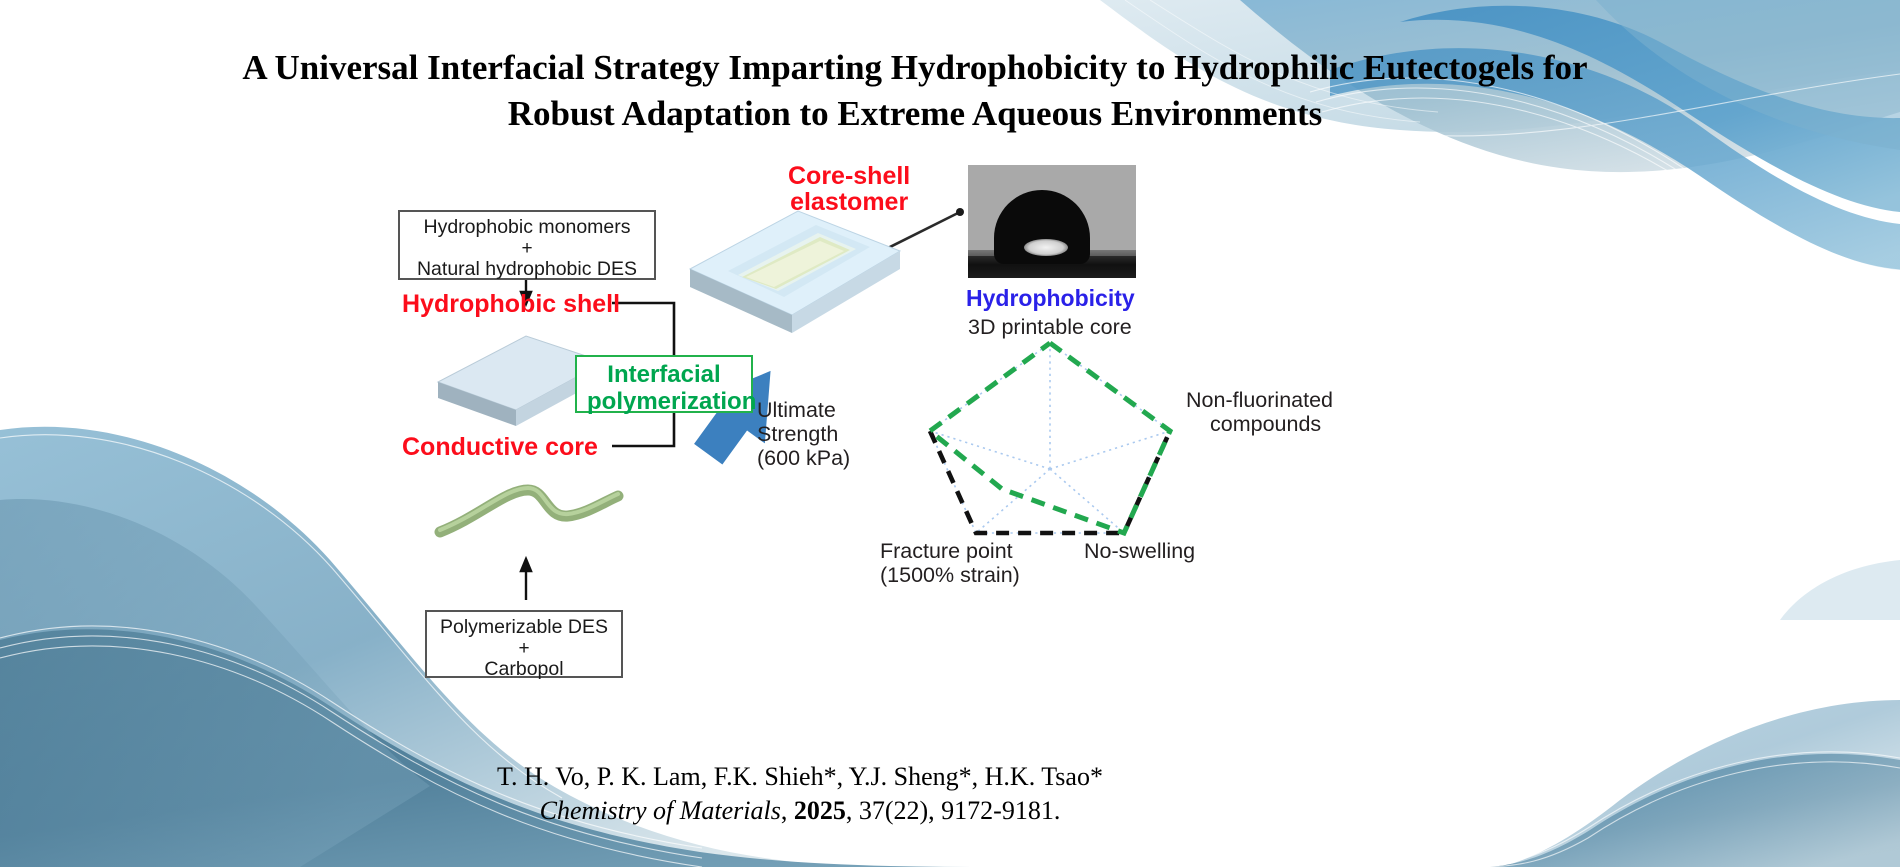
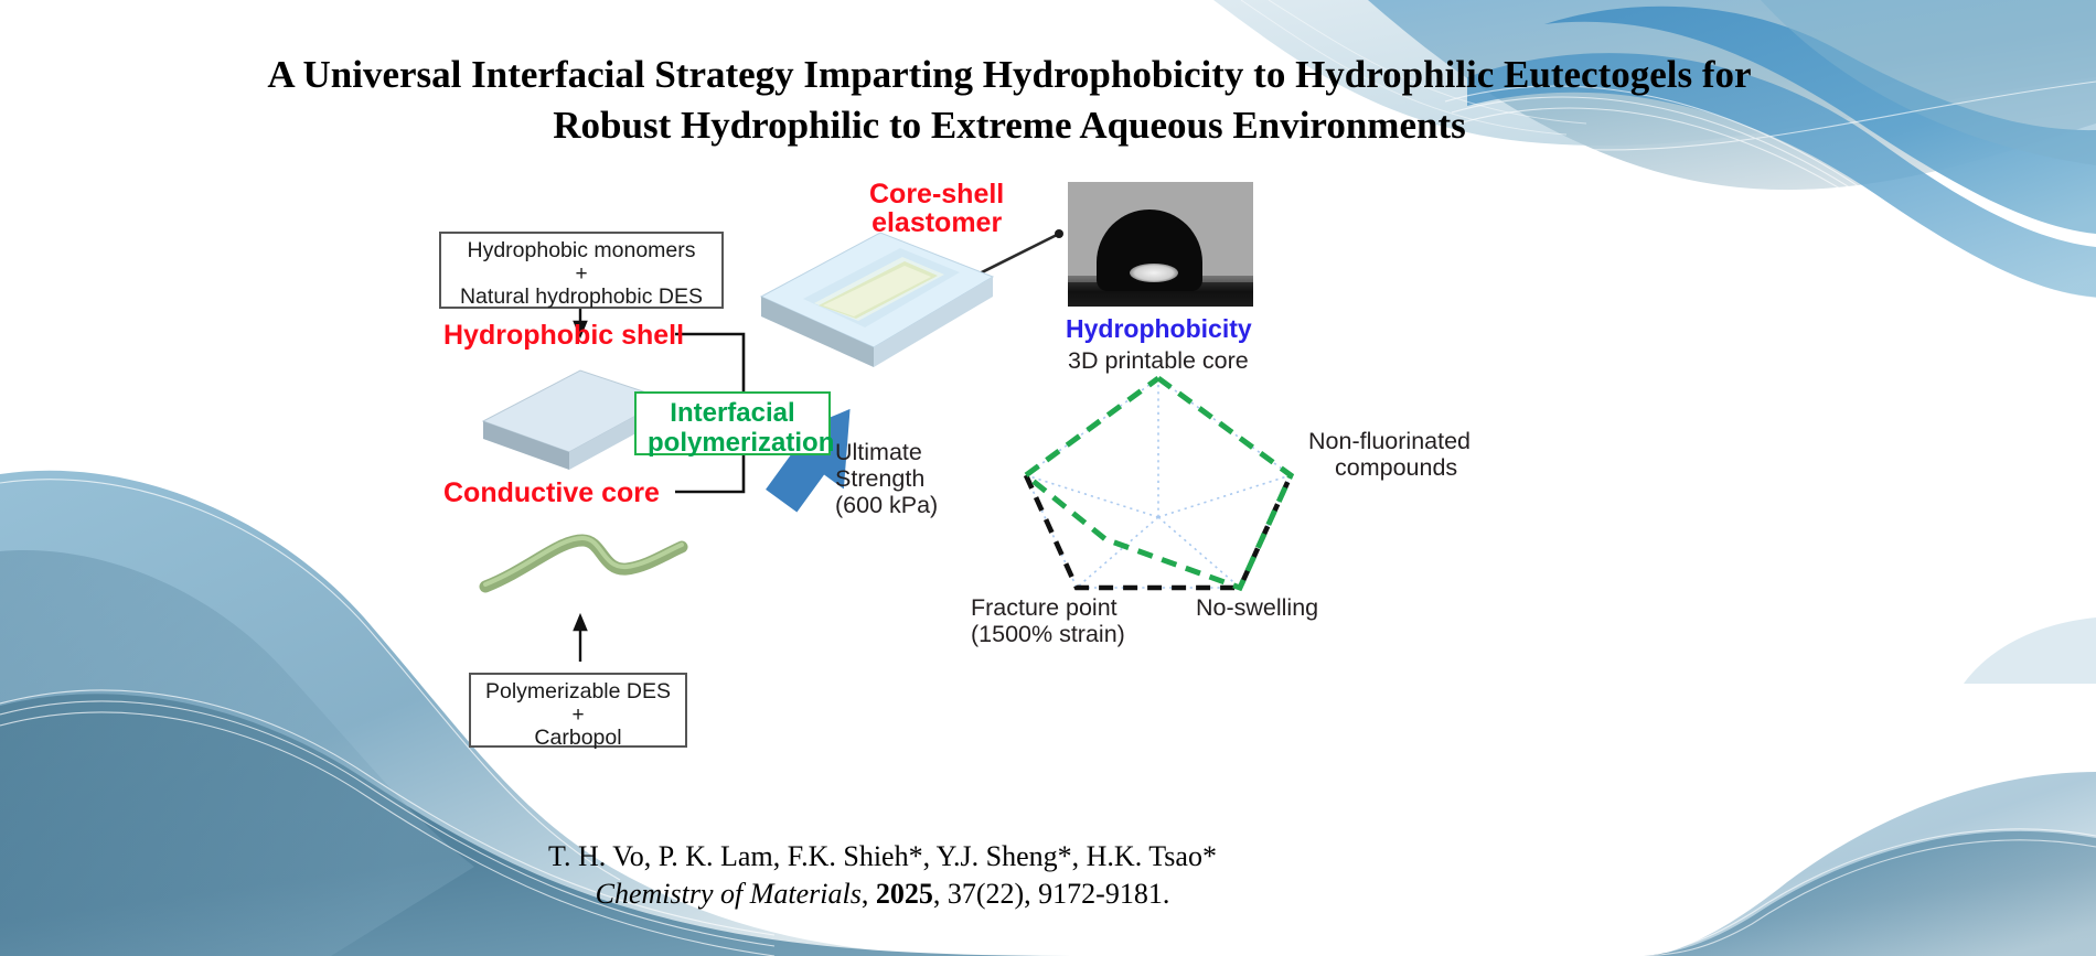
  A Universal Interfacial Strategy Imparting Hydrophobicity to Hydrophilic Eutectogels for
- Robust Adaptation to Extreme Aqueous Environments
+ Robust Hydrophilic to Extreme Aqueous Environments
  Hydrophobic monomers
  +
  Natural hydrophobic DES
  Hydrophobic shell
  Conductive core
  Polymerizable DES
  +
  Carbopol
  Interfacial
  polymerization
  Core-shell
  elastomer
  Hydrophobicity
  3D printable core
  Non-fluorinated
  compounds
  No-swelling
  Fracture point
  (1500% strain)
  Ultimate
  Strength
  (600 kPa)
  T. H. Vo, P. K. Lam, F.K. Shieh*, Y.J. Sheng*, H.K. Tsao*
  Chemistry of Materials, 2025, 37(22), 9172-9181.
